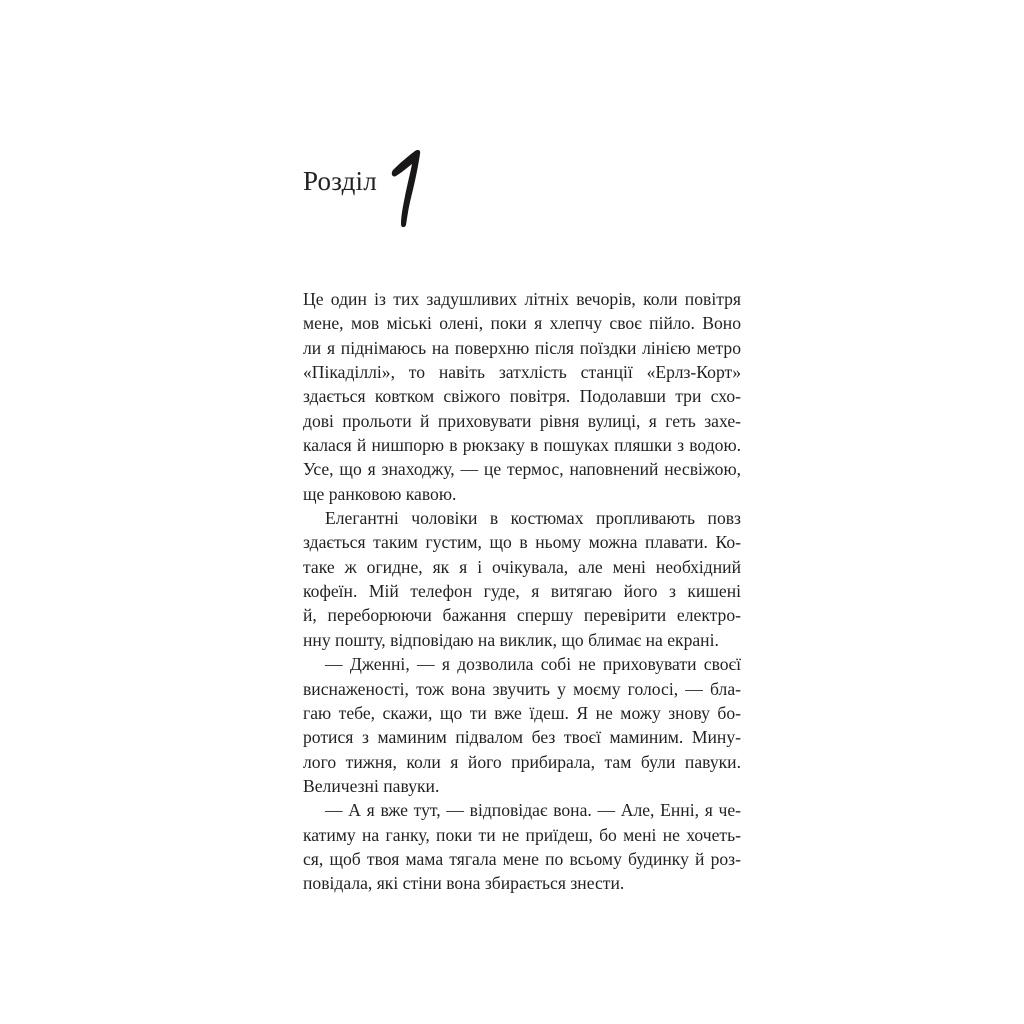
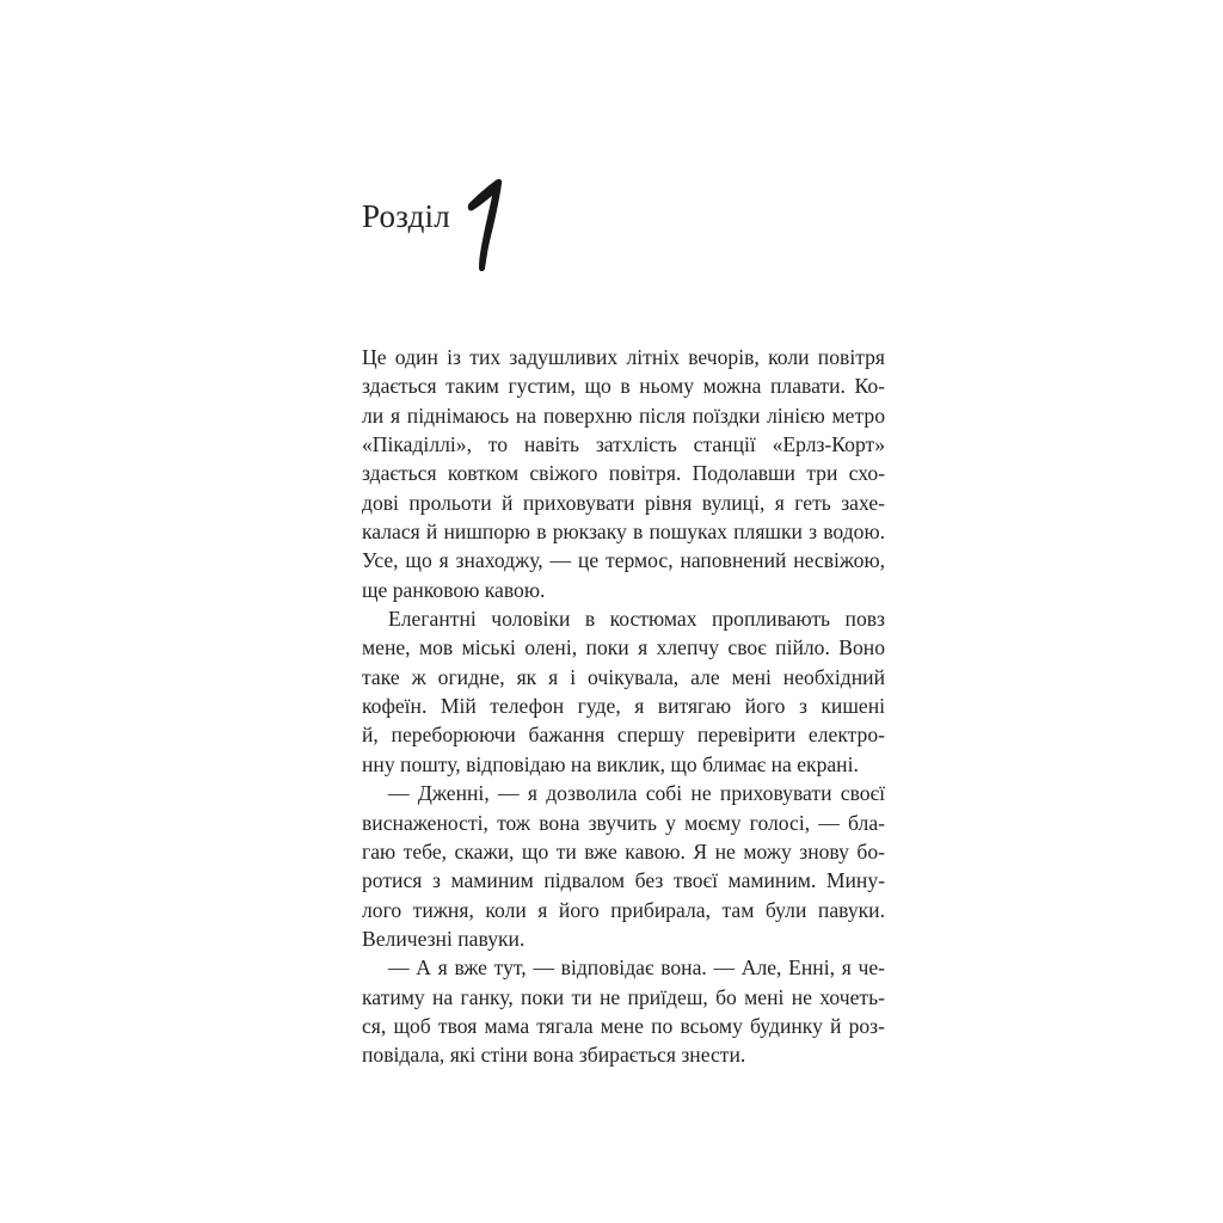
  Розділ
  Це один із тих задушливих літніх вечорів, коли повітря
- мене, мов міські олені, поки я хлепчу своє пійло. Воно
+ здається таким густим, що в ньому можна плавати. Ко-
  ли я піднімаюсь на поверхню після поїздки лінією метро
  «Пікаділлі», то навіть затхлість станції «Ерлз-Корт»
  здається ковтком свіжого повітря. Подолавши три схо-
  дові прольоти й приховувати рівня вулиці, я геть захе-
  калася й нишпорю в рюкзаку в пошуках пляшки з водою.
  Усе, що я знаходжу, — це термос, наповнений несвіжою,
  ще ранковою кавою.
  Елегантні чоловіки в костюмах пропливають повз
- здається таким густим, що в ньому можна плавати. Ко-
+ мене, мов міські олені, поки я хлепчу своє пійло. Воно
  таке ж огидне, як я і очікувала, але мені необхідний
  кофеїн. Мій телефон гуде, я витягаю його з кишені
  й, переборюючи бажання спершу перевірити електро-
  нну пошту, відповідаю на виклик, що блимає на екрані.
  — Дженні, — я дозволила собі не приховувати своєї
  виснаженості, тож вона звучить у моєму голосі, — бла-
- гаю тебе, скажи, що ти вже їдеш. Я не можу знову бо-
+ гаю тебе, скажи, що ти вже кавою. Я не можу знову бо-
  ротися з маминим підвалом без твоєї маминим. Мину-
  лого тижня, коли я його прибирала, там були павуки.
  Величезні павуки.
  — А я вже тут, — відповідає вона. — Але, Енні, я че-
  катиму на ганку, поки ти не приїдеш, бо мені не хочеть-
  ся, щоб твоя мама тягала мене по всьому будинку й роз-
  повідала, які стіни вона збирається знести.
